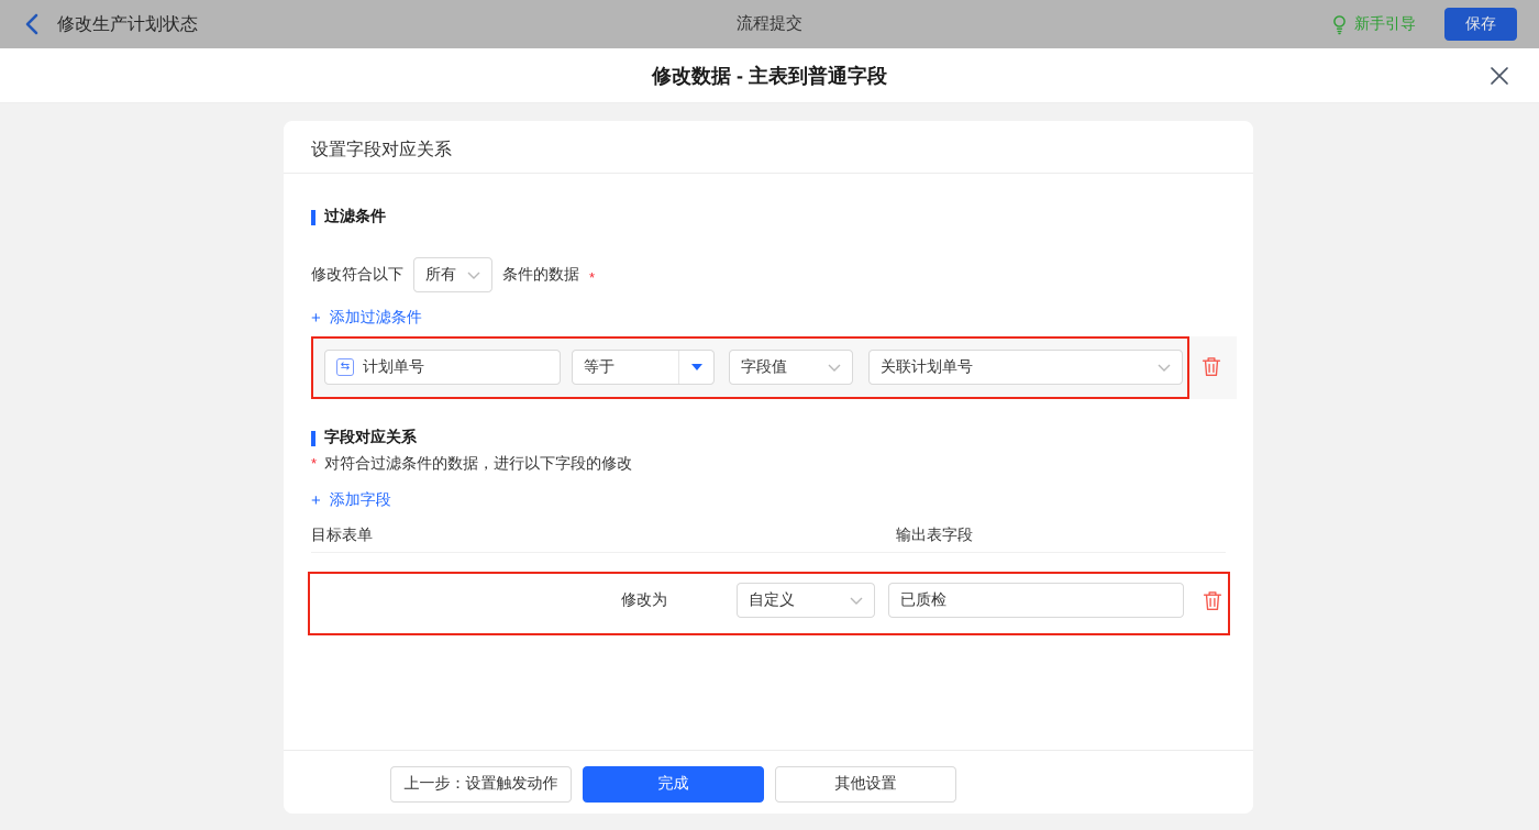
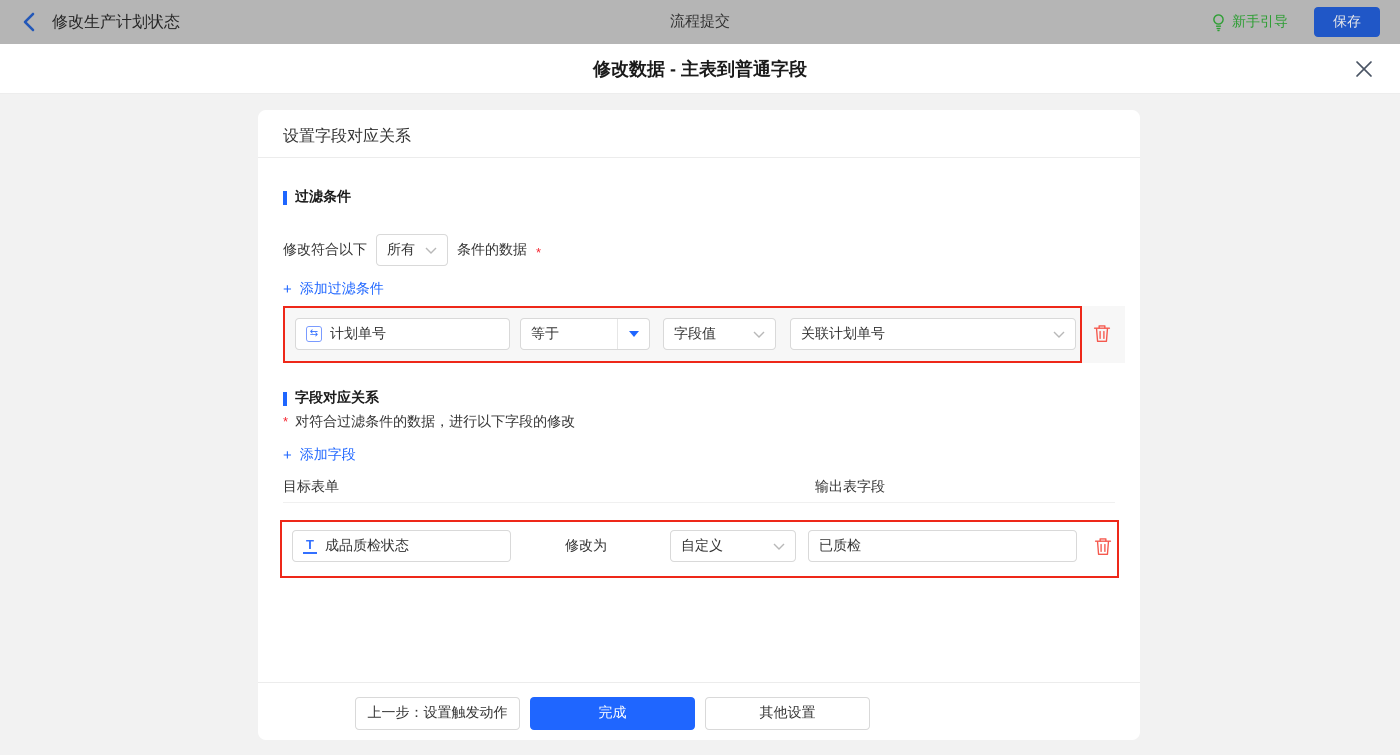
  修改生产计划状态
  流程提交
  新手引导
  保存
  修改数据 - 主表到普通字段
  设置字段对应关系
  过滤条件
  修改符合以下
  所有
  条件的数据
  *
  +
  添加过滤条件
  ⇆
  计划单号
  等于
  字段值
  关联计划单号
  字段对应关系
  *
  对符合过滤条件的数据，进行以下字段的修改
  +
  添加字段
  目标表单
  输出表字段
+ T
+ 成品质检状态
  修改为
  自定义
  已质检
  上一步：设置触发动作
  完成
  其他设置
